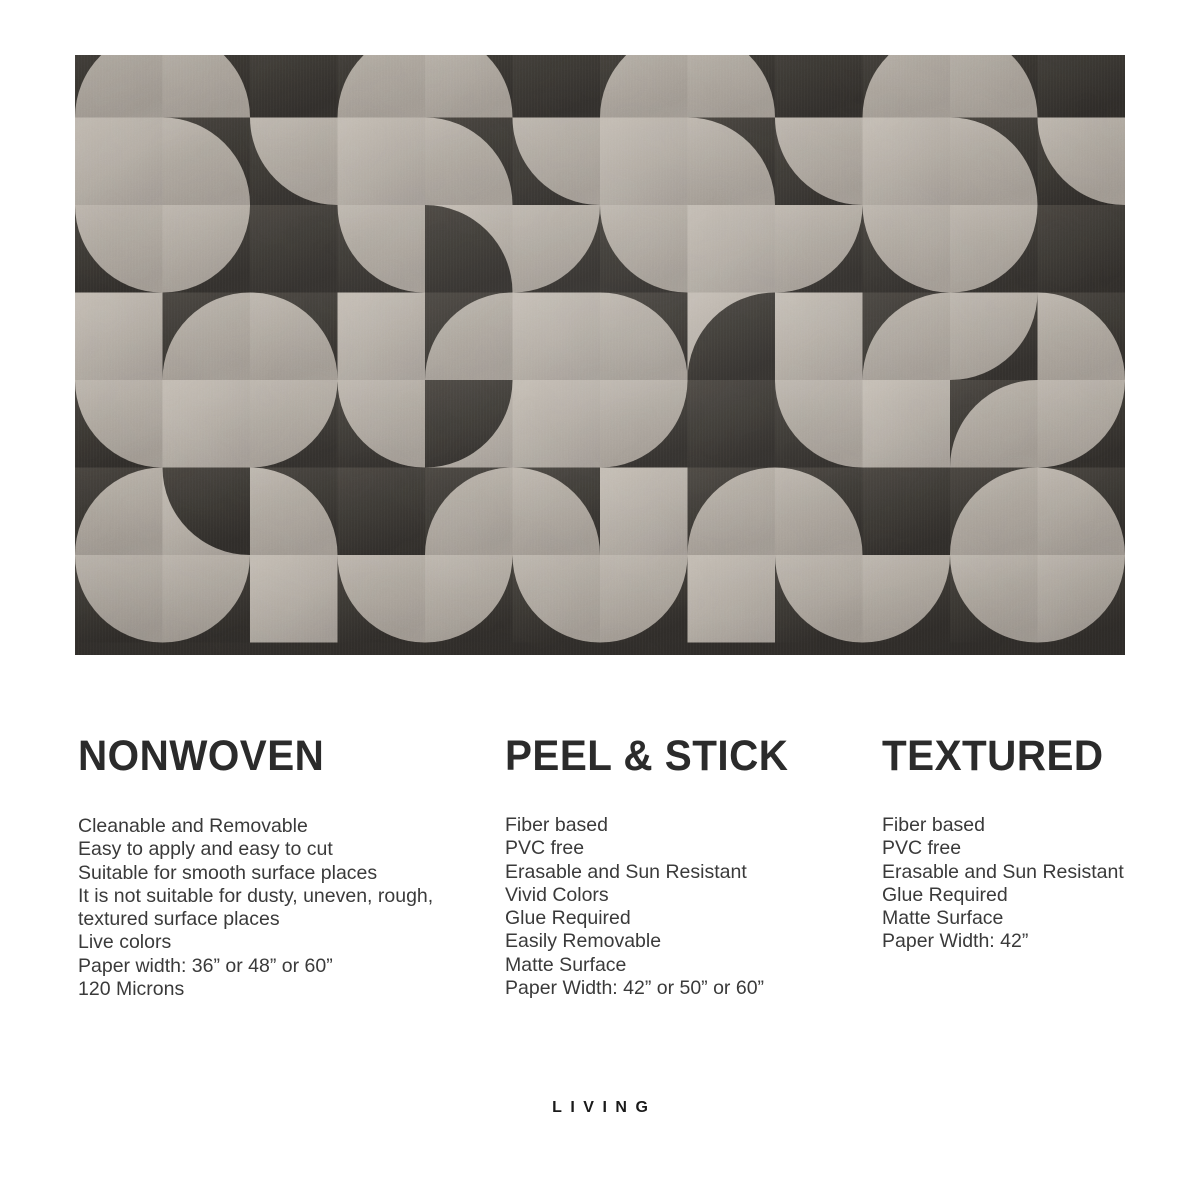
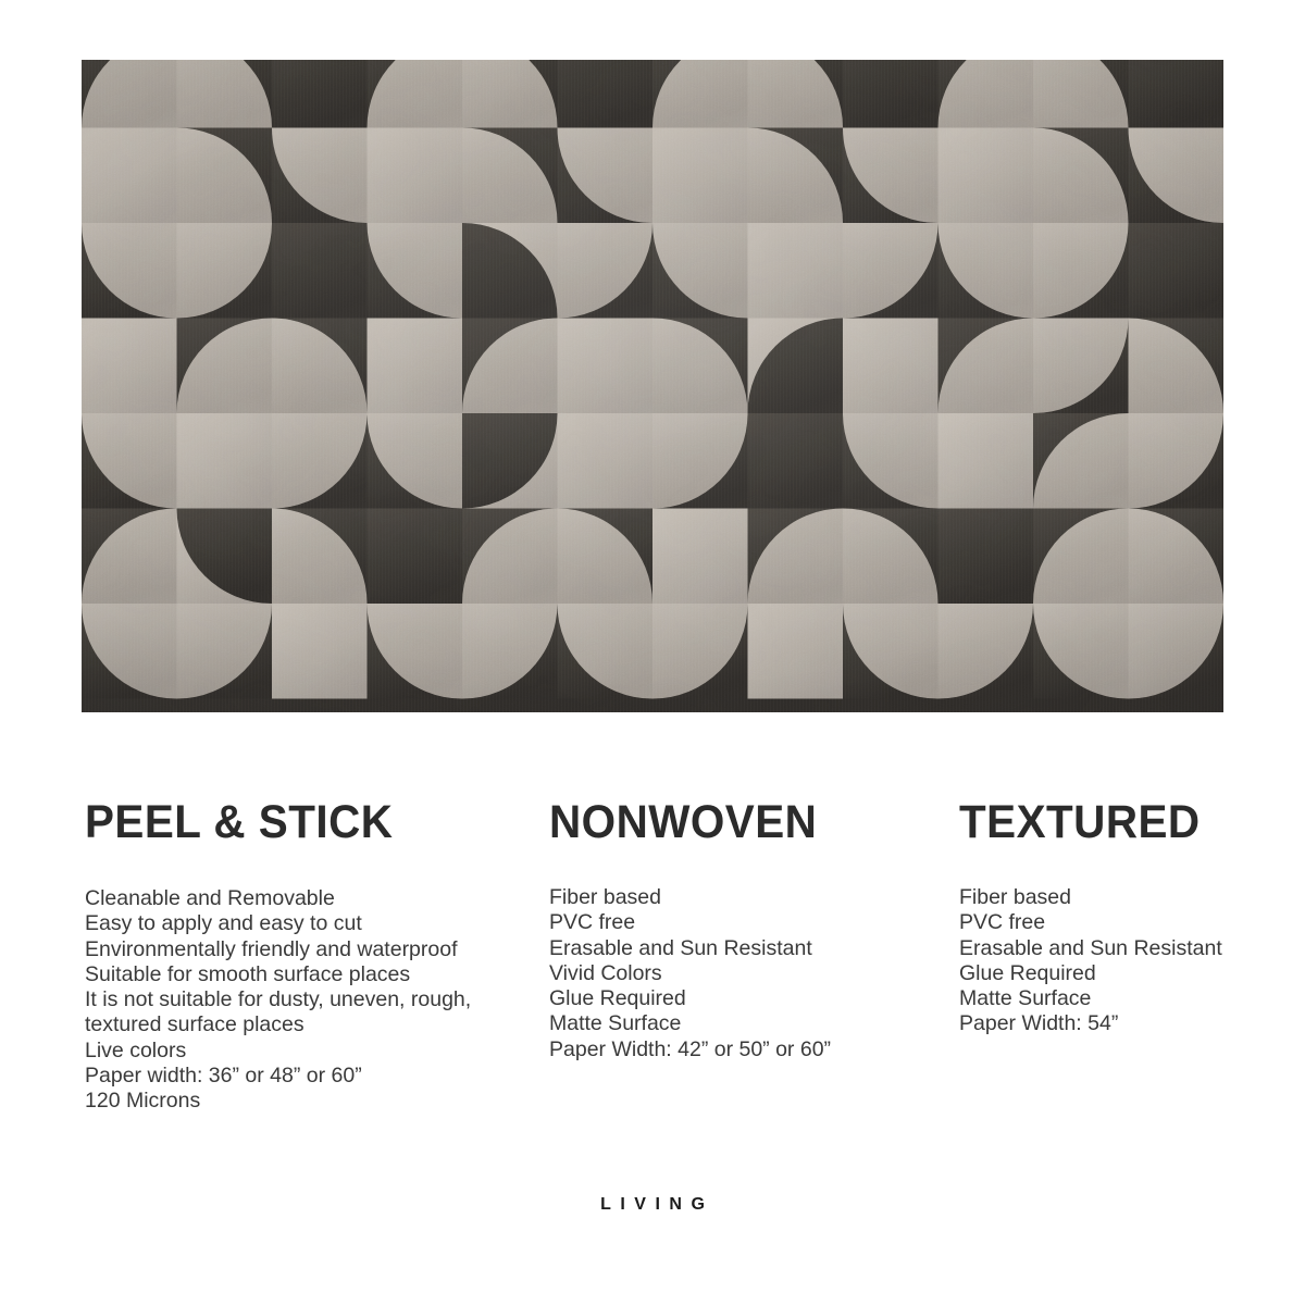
- NONWOVEN
+ PEEL & STICK
  Cleanable and Removable
  Easy to apply and easy to cut
+ Environmentally friendly and waterproof
  Suitable for smooth surface places
  It is not suitable for dusty, uneven, rough, textured surface places
  Live colors
  Paper width: 36” or 48” or 60”
  120 Microns
- PEEL & STICK
+ NONWOVEN
  Fiber based
  PVC free
  Erasable and Sun Resistant
  Vivid Colors
  Glue Required
- Easily Removable
  Matte Surface
  Paper Width: 42” or 50” or 60”
  TEXTURED
  Fiber based
  PVC free
  Erasable and Sun Resistant
  Glue Required
  Matte Surface
- Paper Width: 42”
+ Paper Width: 54”
  LIVING
